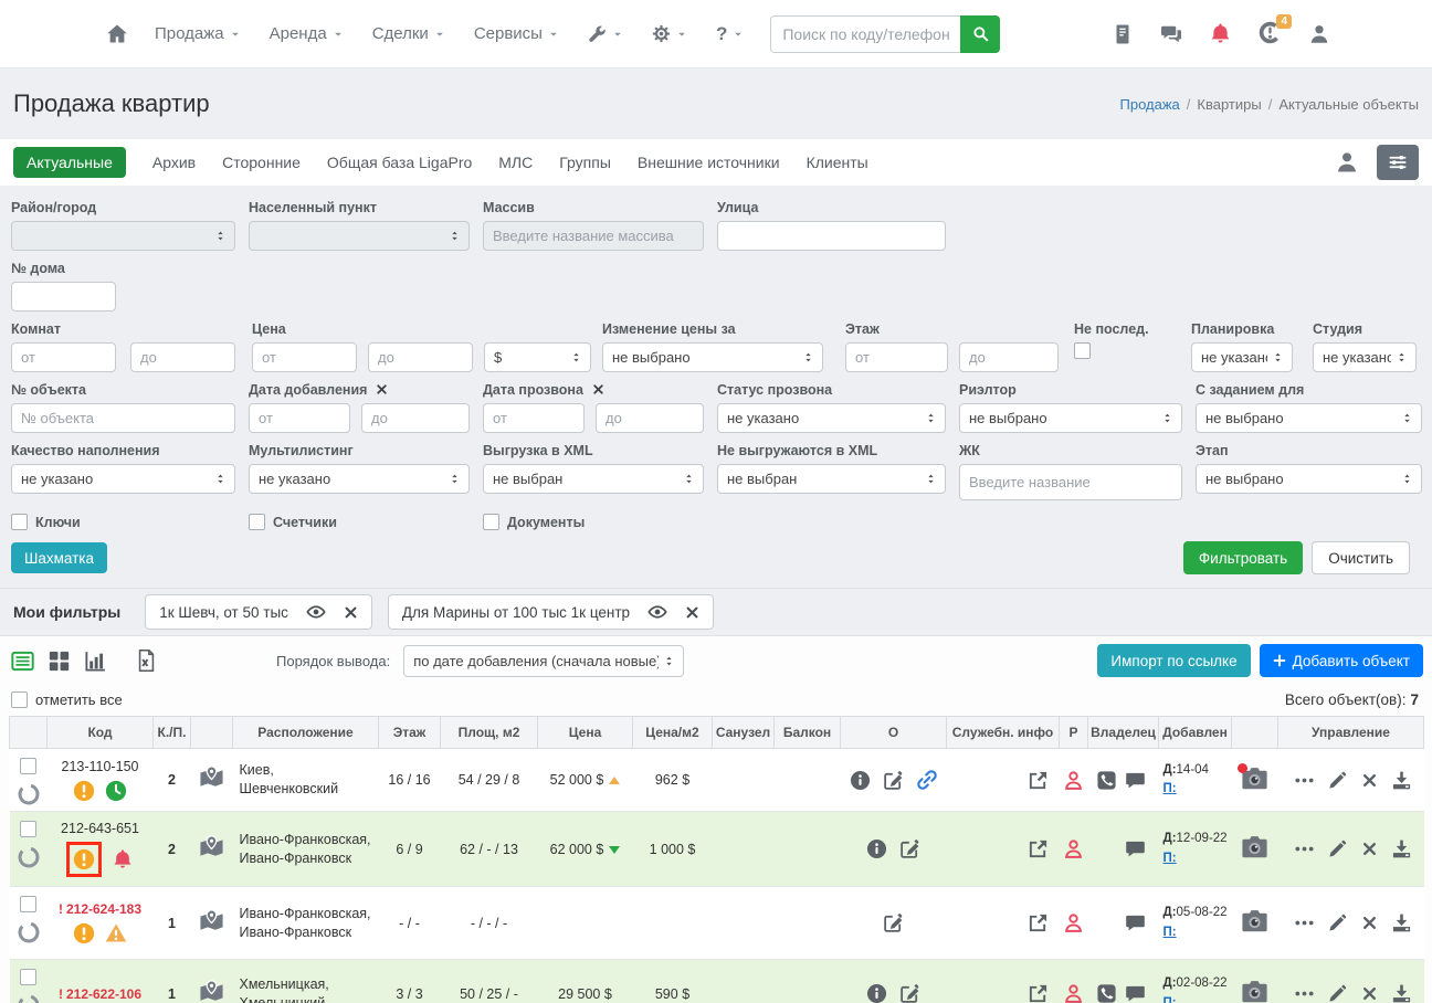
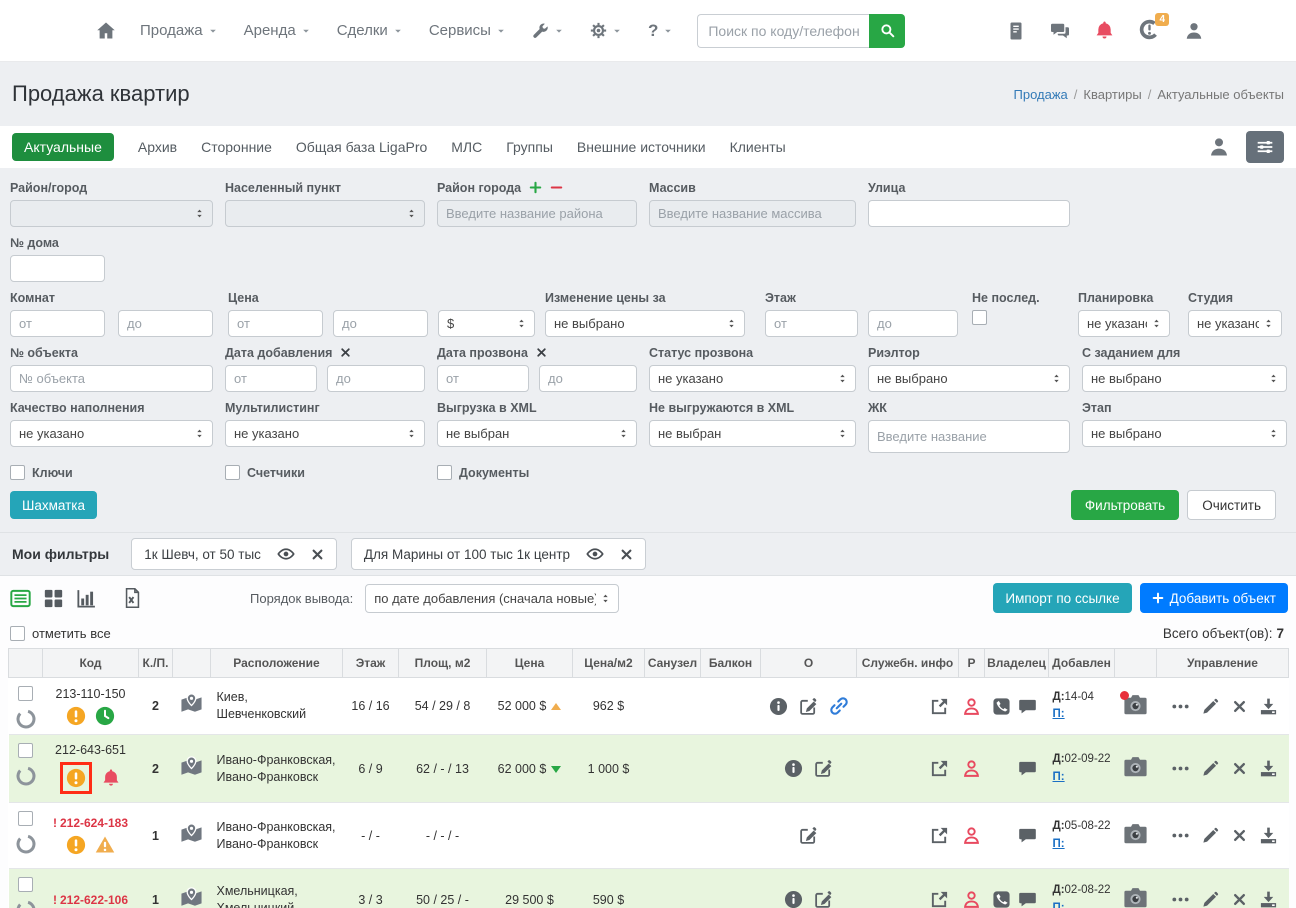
  Продажа
  Аренда
  Сделки
  Сервисы
  ?
  Поиск по коду/телефон
  4
  Продажа квартир
  Продажа
  /
  Квартиры
  /
  Актуальные объекты
  Актуальные
  Архив
  Сторонние
  Общая база LigaPro
  МЛС
  Группы
  Внешние источники
  Клиенты
  Район/город
  Населенный пункт
+ Район города
+ Введите название района
  Массив
  Введите название массива
  Улица
  № дома
  Комнат
  от
  до
  Цена
  от
  до
  $
  Изменение цены за
  не выбрано
  Этаж
  от
  до
  Не послед.
  Планировка
  не указан
  Студия
  не указано
  № объекта
  № объекта
  Дата добавления
  от
  до
  Дата прозвона
  от
  до
  Статус прозвона
  не указано
  Риэлтор
  не выбрано
  С заданием для
  не выбрано
  Качество наполнения
  не указано
  Мультилистинг
  не указано
  Выгрузка в XML
  не выбран
  Не выгружаются в XML
  не выбран
  ЖК
  Введите название
  Этап
  не выбрано
  Ключи
  Счетчики
  Документы
  Шахматка
  Фильтровать
  Очистить
  Мои фильтры
  1к Шевч, от 50 тыс
  Для Марины от 100 тыс 1к центр
  Порядок вывода:
  по дате добавления (сначала новые
  Импорт по ссылке
  Добавить объект
  отметить все
  Всего объект(ов): 7
  	Код	К./П.		Расположение	Этаж	Площ, м2	Цена	Цена/м2	Санузел	Балкон	О	Служебн. инфо	Р	Владелец	Добавлен		Управление
  	213-110-150	2		Киев, Шевченковский	16 / 16	54 / 29 / 8	52 000 $	962 $							Д:14-04П:
- 	212-643-651	2		Ивано-Франковская, Ивано-Франковск	6 / 9	62 / - / 13	62 000 $	1 000 $							Д:12-09-22П:
+ 	212-643-651	2		Ивано-Франковская, Ивано-Франковск	6 / 9	62 / - / 13	62 000 $	1 000 $							Д:02-09-22П:
  	! 212-624-183	1		Ивано-Франковская, Ивано-Франковск	- / -	- / - / -									Д:05-08-22П:
  	! 212-622-106	1		Хмельницкая,	3 / 3	50 / 25 / -	29 500 $	590 $							Д:02-08-22
